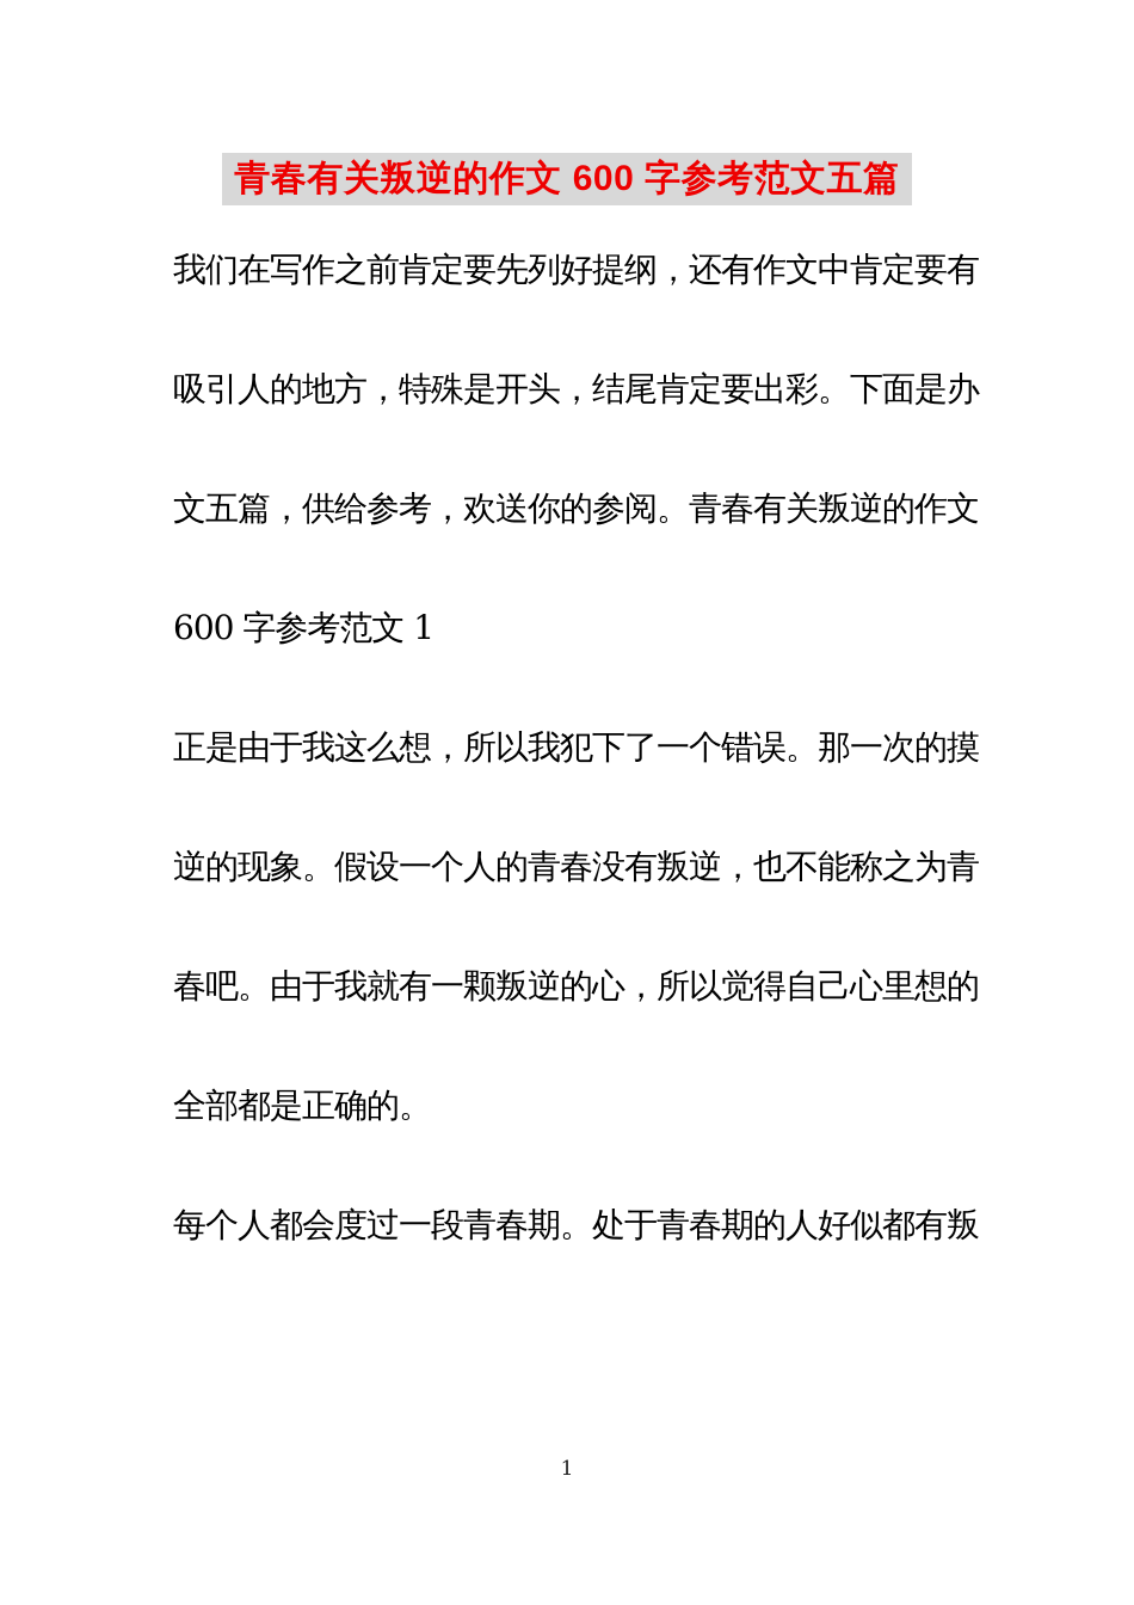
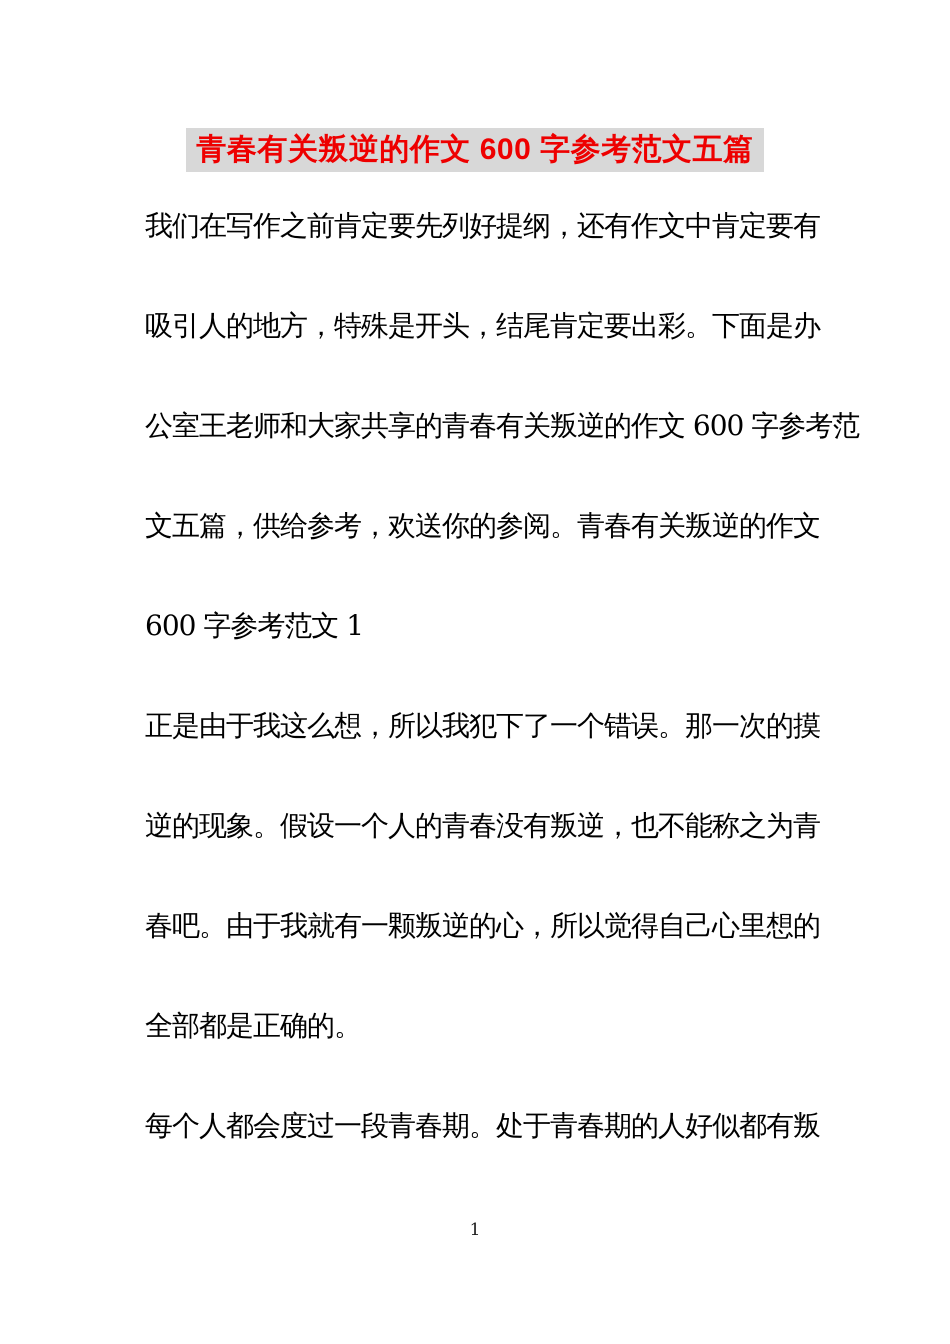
  青春有关叛逆的作文 600 字参考范文五篇
  我们在写作之前肯定要先列好提纲，还有作文中肯定要有
  吸引人的地方，特殊是开头，结尾肯定要出彩。下面是办
+ 公室王老师和大家共享的青春有关叛逆的作文 600 字参考范
  文五篇，供给参考，欢送你的参阅。青春有关叛逆的作文
  600 字参考范文 1
  正是由于我这么想，所以我犯下了一个错误。那一次的摸
  逆的现象。假设一个人的青春没有叛逆，也不能称之为青
  春吧。由于我就有一颗叛逆的心，所以觉得自己心里想的
  全部都是正确的。
  每个人都会度过一段青春期。处于青春期的人好似都有叛
  1
